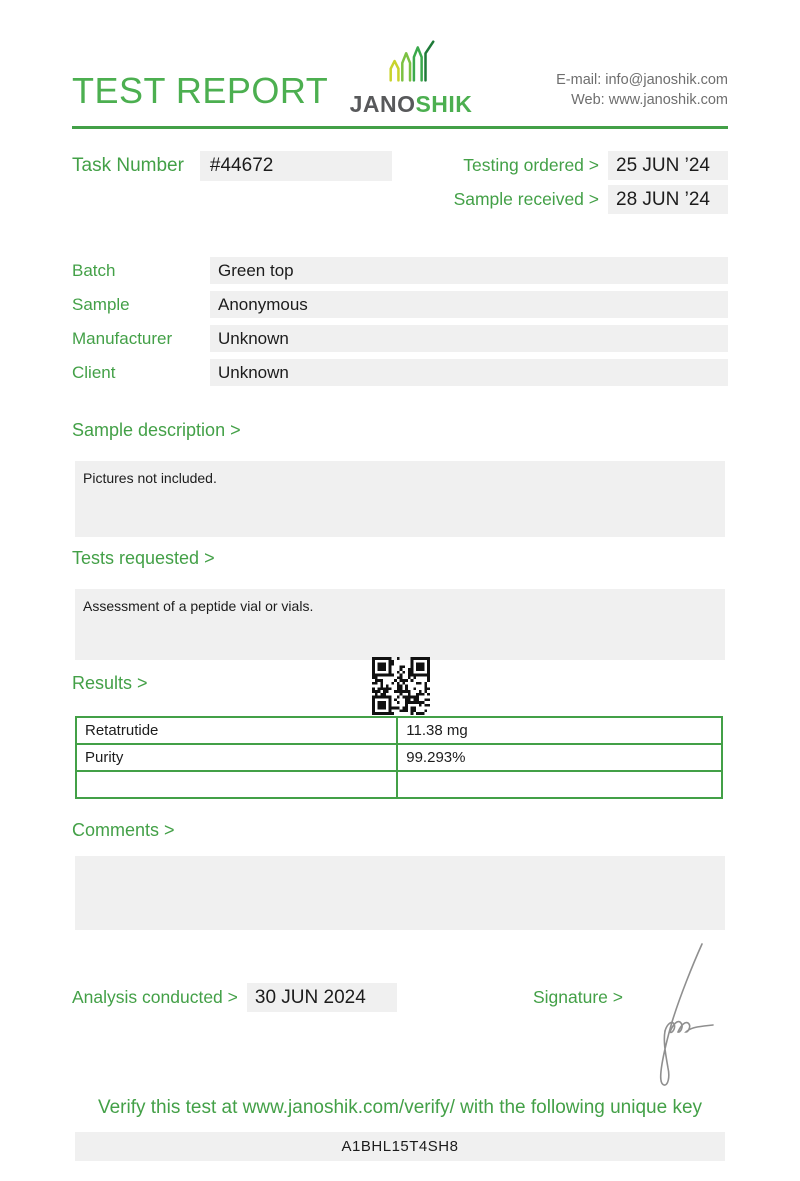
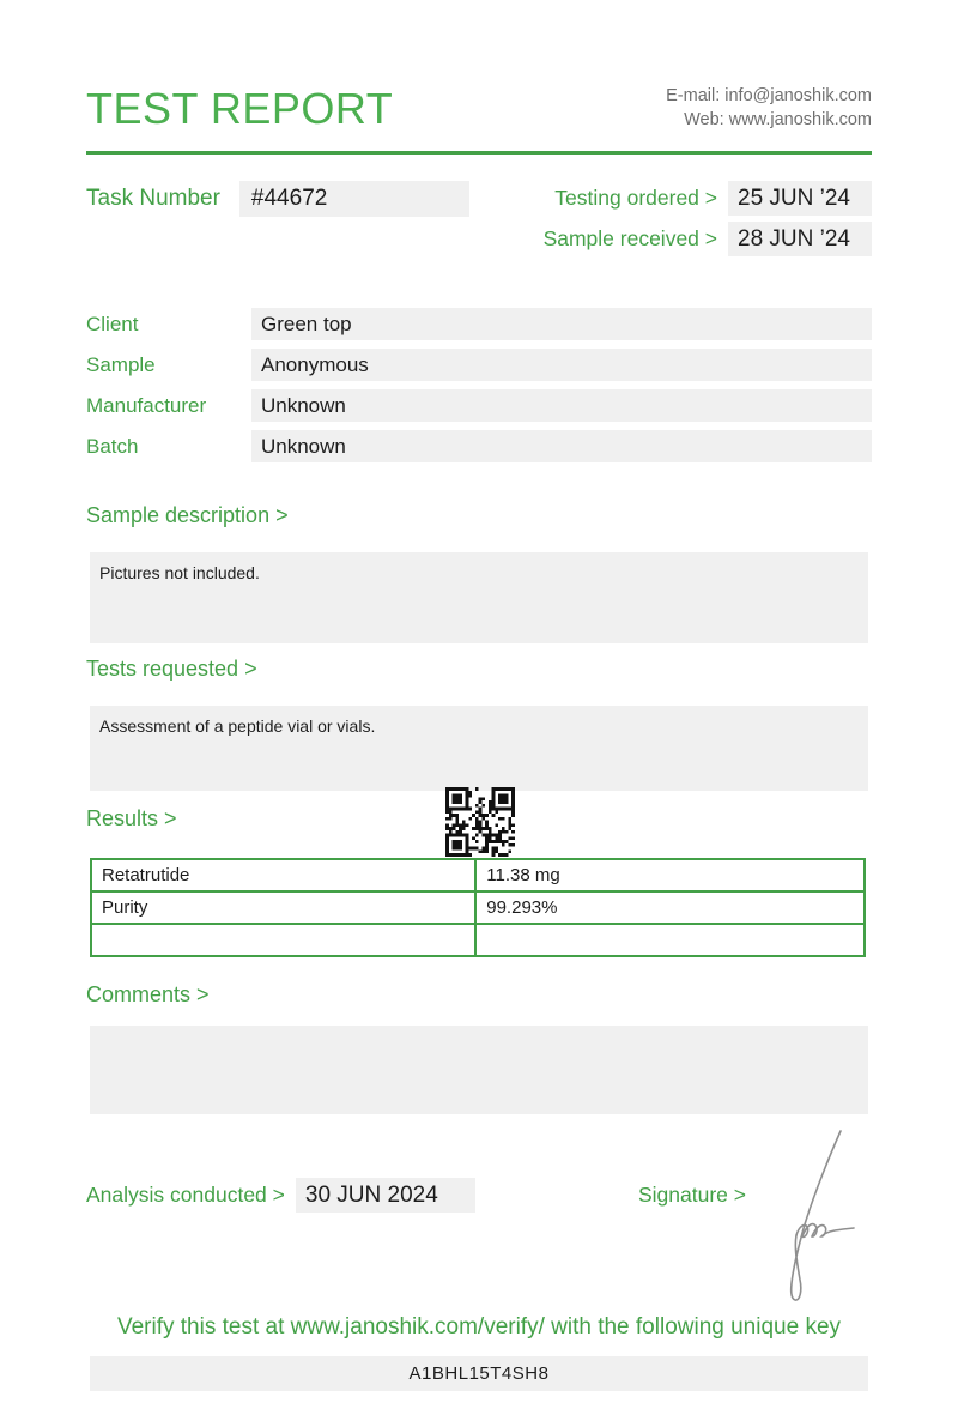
  TEST REPORT
- JANOSHIK
  E-mail: info@janoshik.com
  Web: www.janoshik.com
  Task Number
  #44672
  Testing ordered >
  25 JUN ’24
  Sample received >
  28 JUN ’24
- Batch
+ Client
  Green top
  Sample
  Anonymous
  Manufacturer
  Unknown
- Client
+ Batch
  Unknown
  Sample description >
  Pictures not included.
  Tests requested >
  Assessment of a peptide vial or vials.
  Results >
  Retatrutide	11.38 mg
  Purity	99.293%
  Comments >
  Analysis conducted >
  30 JUN 2024
  Signature >
  Verify this test at www.janoshik.com/verify/ with the following unique key
  A1BHL15T4SH8
